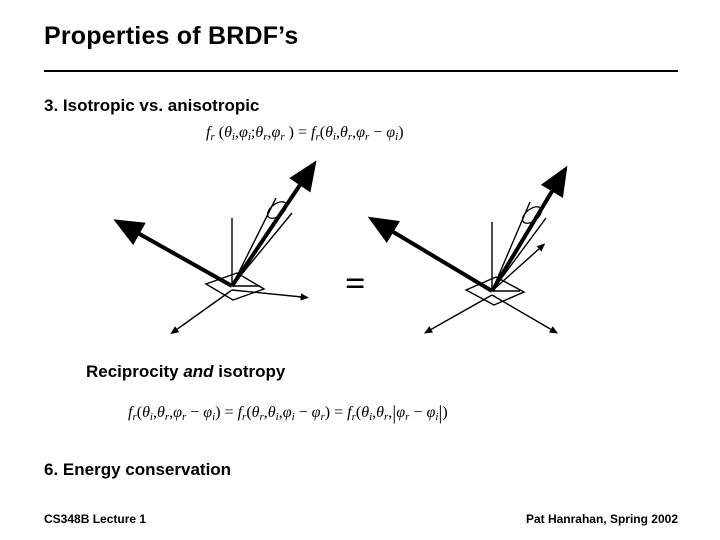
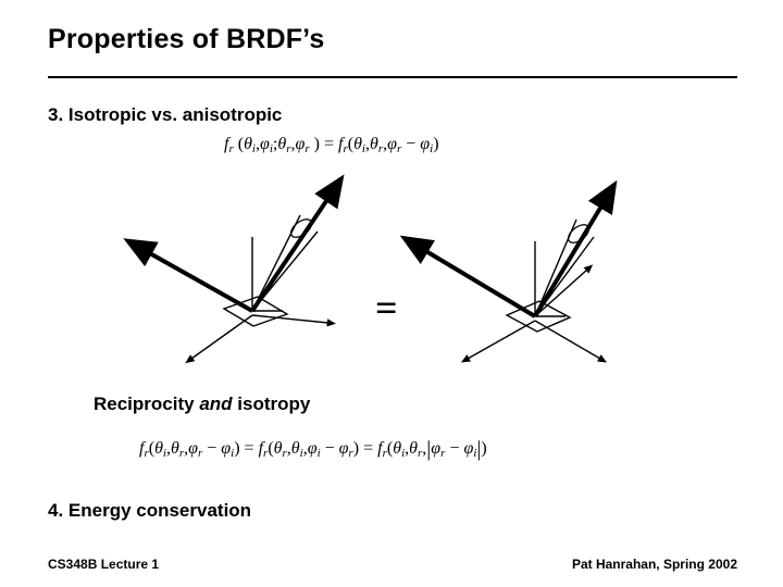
  Properties of BRDF’s
  3. Isotropic vs. anisotropic
  fr (θi,φi;θr,φr ) = fr(θi,θr,φr − φi)
  =
  Reciprocity and isotropy
  fr(θi,θr,φr − φi) = fr(θr,θi,φi − φr) = fr(θi,θr,|φr − φi|)
- 6. Energy conservation
+ 4. Energy conservation
  CS348B Lecture 1
  Pat Hanrahan, Spring 2002
